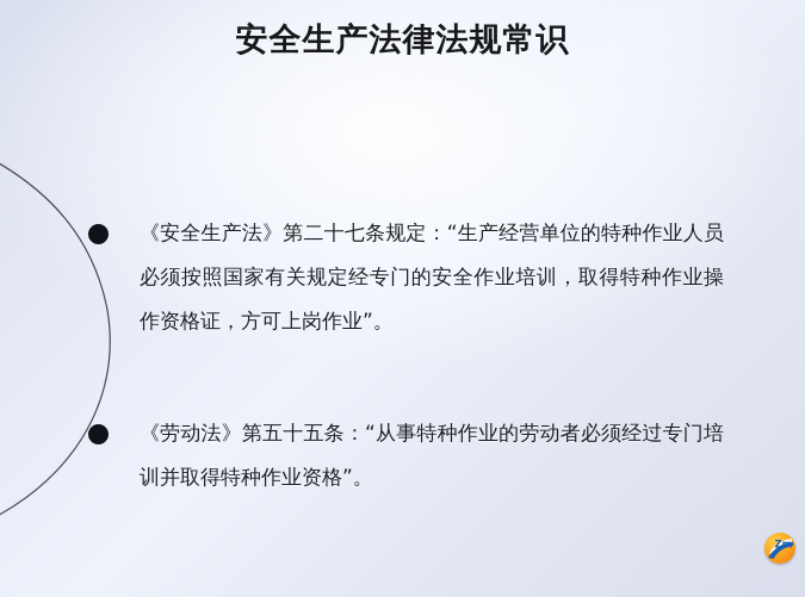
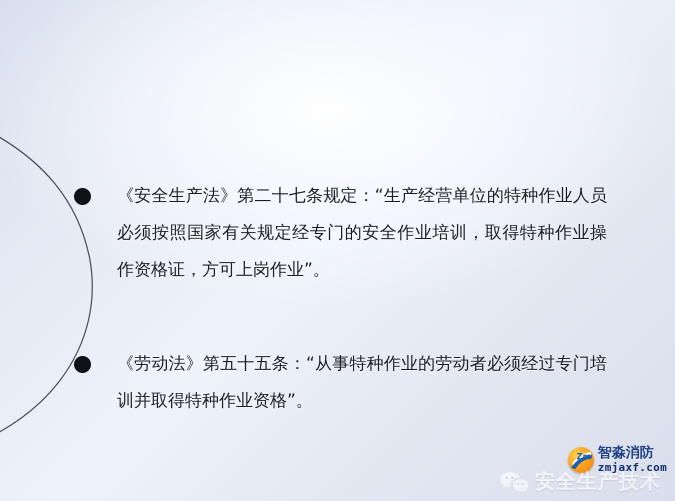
- 安全生产法律法规常识
  《安全生产法》第二十七条规定：“生产经营单位的特种作业人员必须按照国家有关规定经专门的安全作业培训，取得特种作业操作资格证，方可上岗作业”。
  《劳动法》第五十五条：“从事特种作业的劳动者必须经过专门培训并取得特种作业资格”。
  Zm
+ 智淼消防
+ zmjaxf.com
+ 安全生产技术
